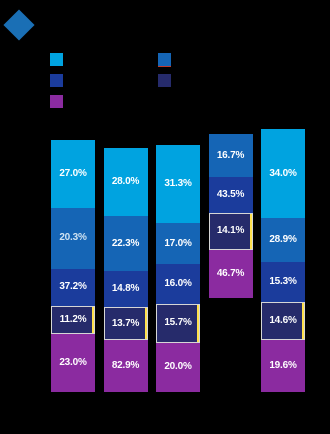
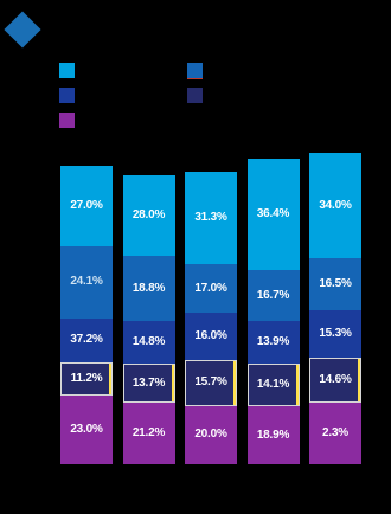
  27.0%
- 20.3%
+ 24.1%
  37.2%
  11.2%
  23.0%
  28.0%
- 22.3%
+ 18.8%
  14.8%
  13.7%
- 82.9%
+ 21.2%
  31.3%
  17.0%
  16.0%
  15.7%
  20.0%
+ 36.4%
  16.7%
- 43.5%
+ 13.9%
  14.1%
- 46.7%
+ 18.9%
  34.0%
- 28.9%
+ 16.5%
  15.3%
  14.6%
- 19.6%
+ 2.3%
